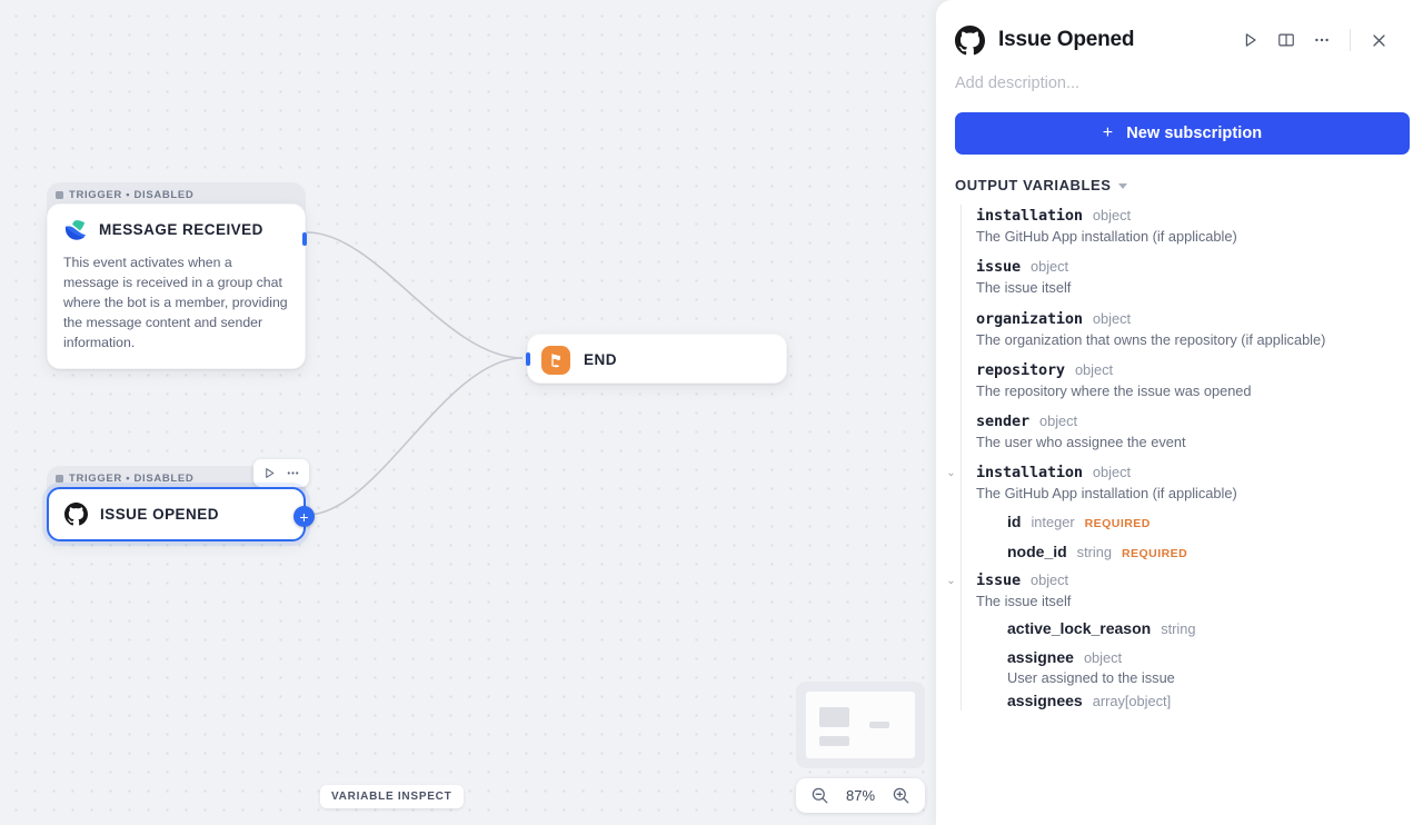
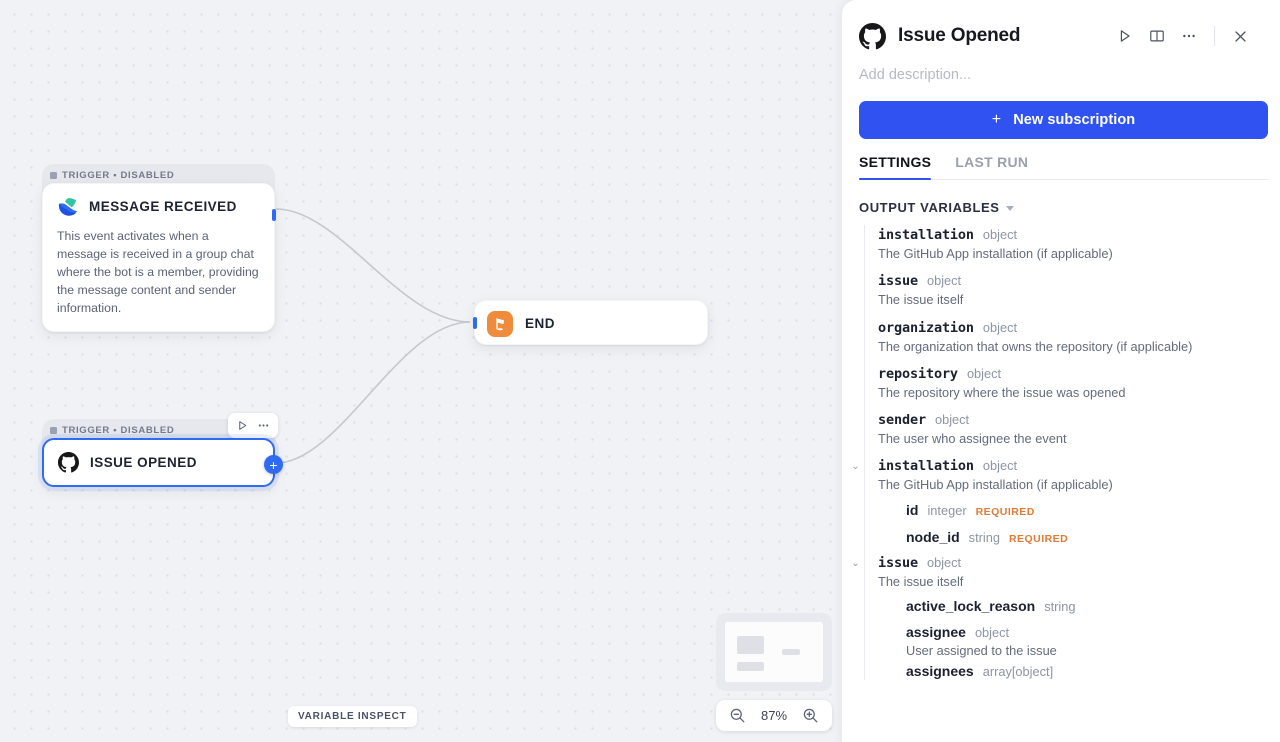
  TRIGGER • DISABLED
  MESSAGE RECEIVED
  This event activates when a message is received in a group chat where the bot is a member, providing the message content and sender information.
  TRIGGER • DISABLED
  ISSUE OPENED
  +
  END
  VARIABLE INSPECT
  87%
  Issue Opened
  Add description...
  +
  New subscription
+ SETTINGS
+ LAST RUN
  OUTPUT VARIABLES
  installation
  object
  The GitHub App installation (if applicable)
  issue
  object
  The issue itself
  organization
  object
  The organization that owns the repository (if applicable)
  repository
  object
  The repository where the issue was opened
  sender
  object
  The user who assignee the event
  ⌄
  installation
  object
  The GitHub App installation (if applicable)
  id
  integer
  REQUIRED
  node_id
  string
  REQUIRED
  ⌄
  issue
  object
  The issue itself
  active_lock_reason
  string
  assignee
  object
  User assigned to the issue
  assignees
  array[object]
